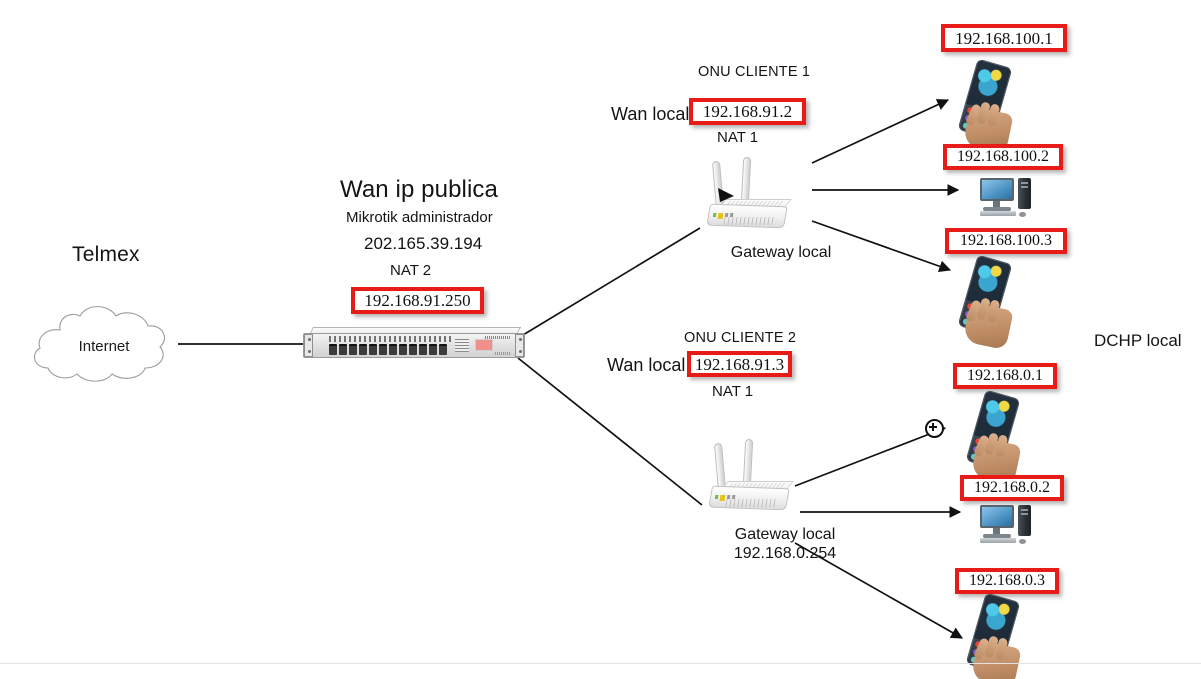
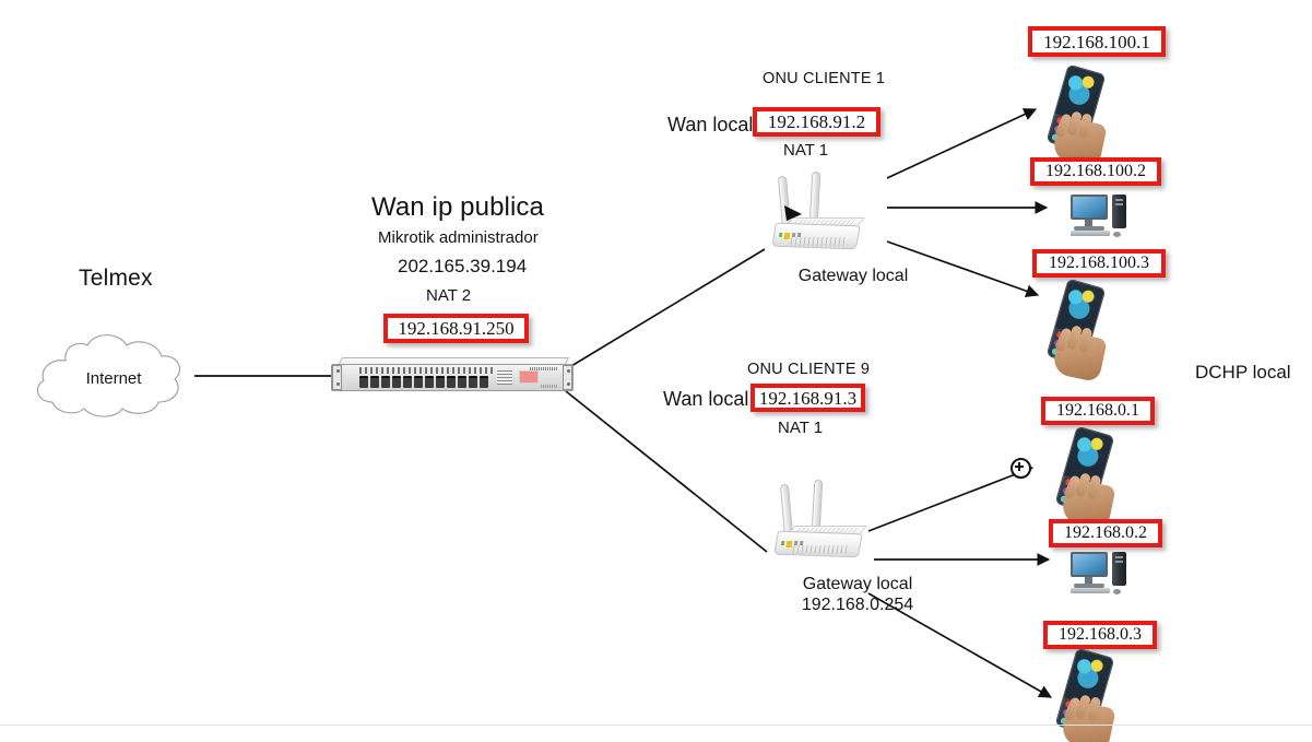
  Telmex
  Internet
  Wan ip publica
  Mikrotik administrador
  202.165.39.194
  NAT 2
  192.168.91.250
  ONU CLIENTE 1
  Wan local
  192.168.91.2
  NAT 1
  Gateway local
  192.168.100.1
  192.168.100.2
  192.168.100.3
- ONU CLIENTE 2
+ ONU CLIENTE 9
  Wan local
  192.168.91.3
  NAT 1
  Gateway local
  192.168.0.254
  192.168.0.1
  192.168.0.2
  192.168.0.3
  DCHP local
